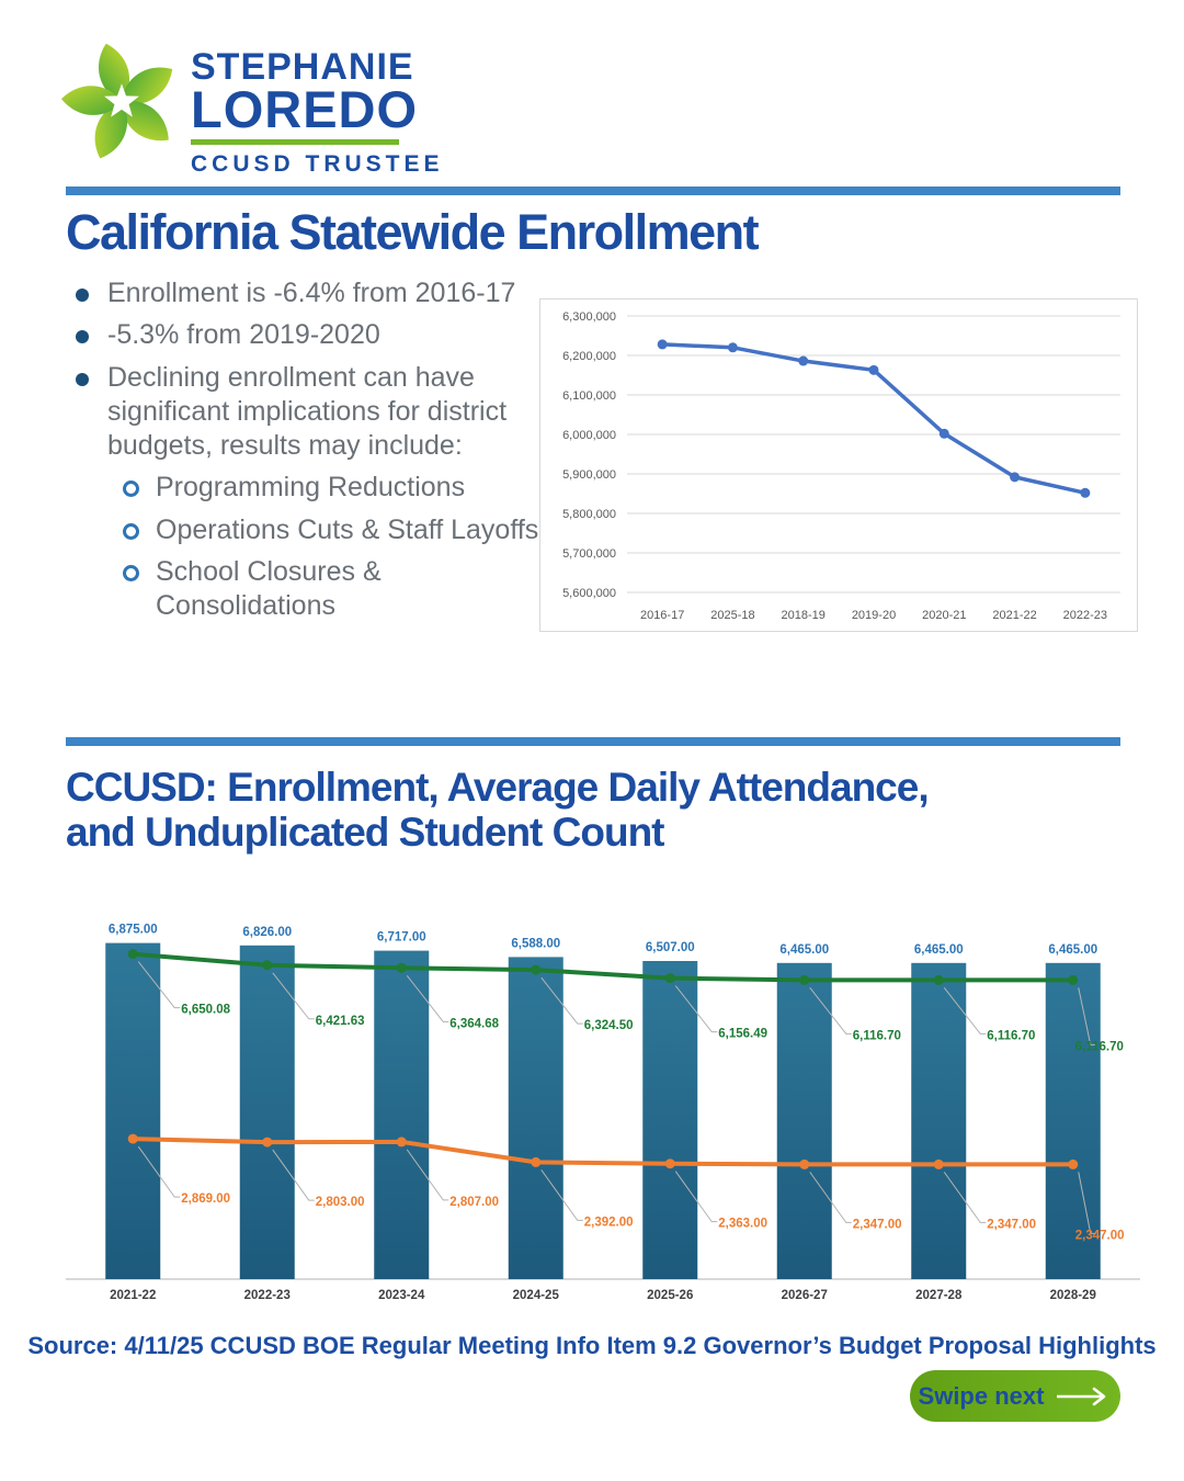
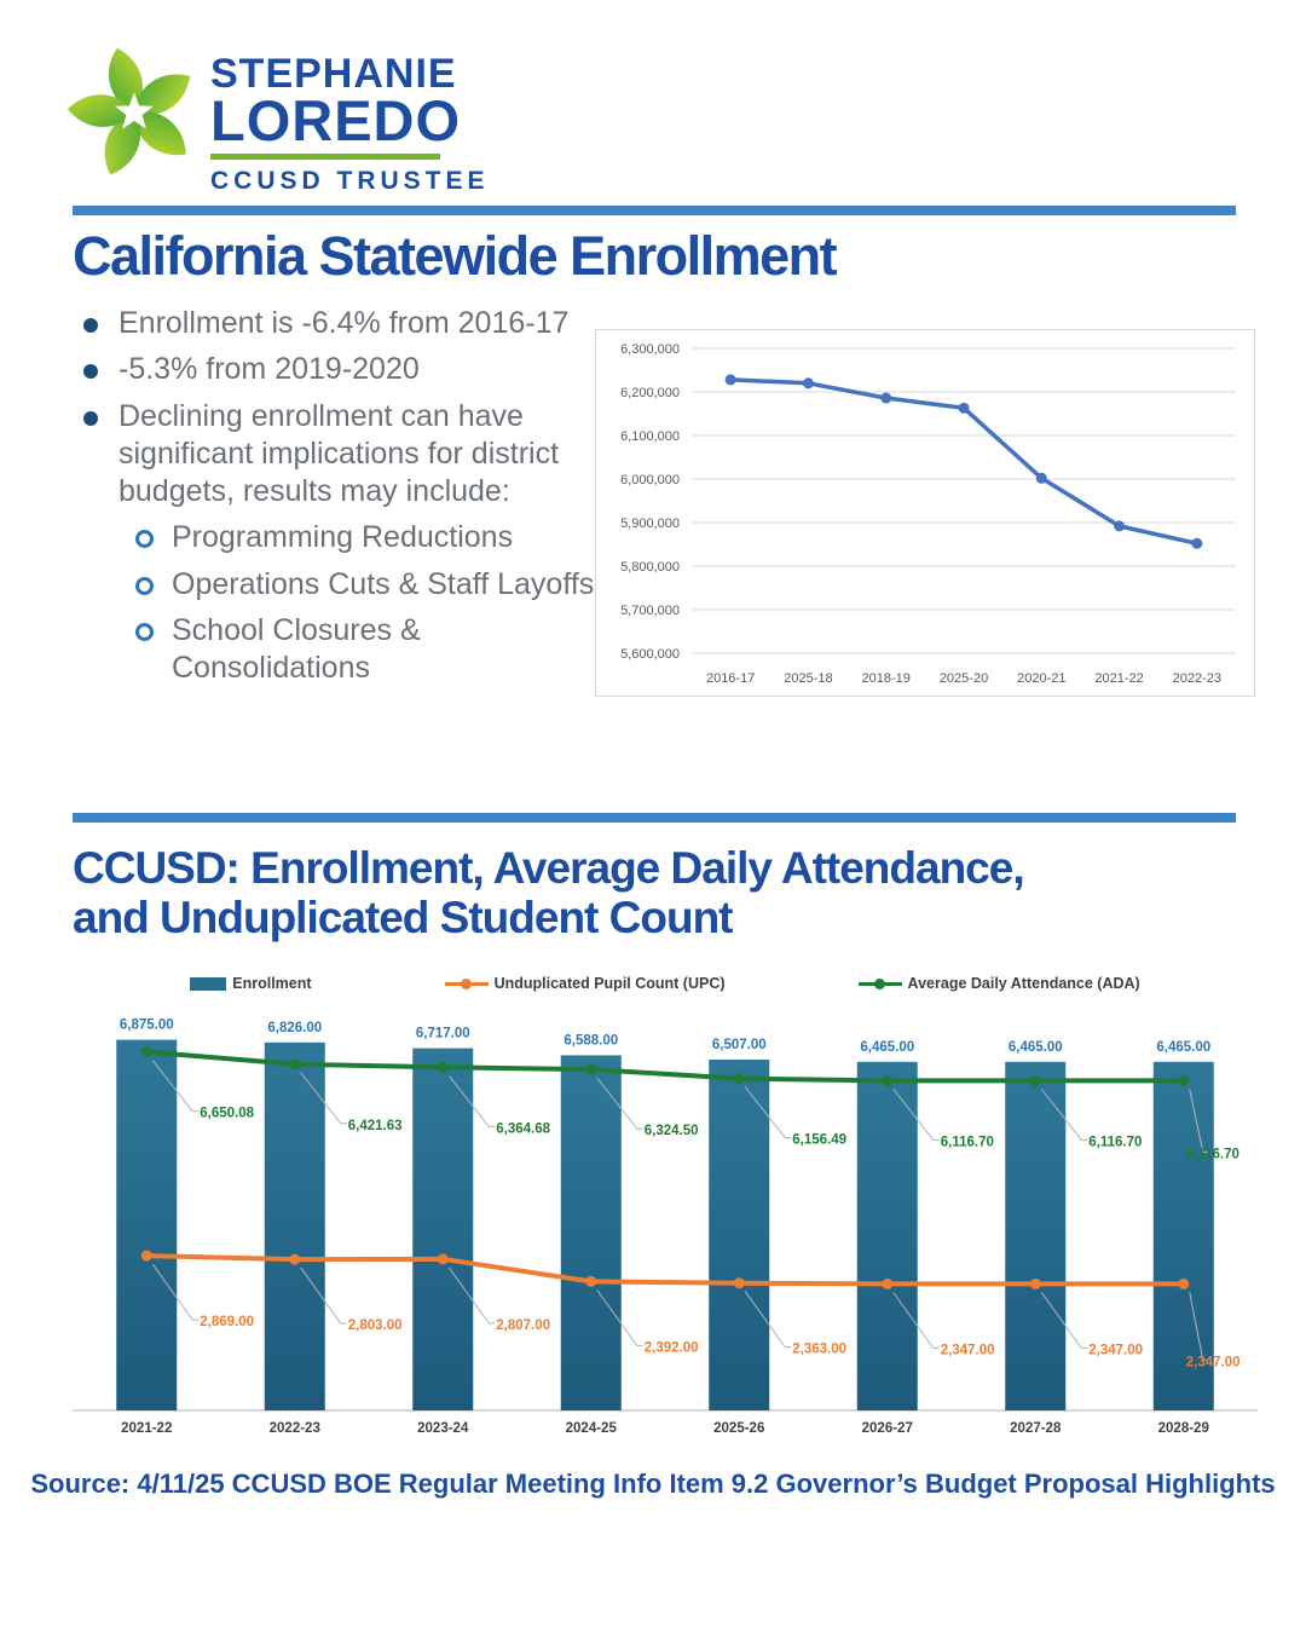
  STEPHANIE
  LOREDO
  CCUSD TRUSTEE
  California Statewide Enrollment
  Enrollment is -6.4% from 2016-17
  -5.3% from 2019-2020
  Declining enrollment can have significant implications for district budgets, results may include:
  Programming Reductions
  Operations Cuts & Staff Layoffs
  School Closures & Consolidations
  5,600,000
  5,700,000
  5,800,000
  5,900,000
  6,000,000
  6,100,000
  6,200,000
  6,300,000
  2016-17
  2025-18
  2018-19
- 2019-20
+ 2025-20
  2020-21
  2021-22
  2022-23
  CCUSD: Enrollment, Average Daily Attendance,
  and Unduplicated Student Count
+ Enrollment
+ Unduplicated Pupil Count (UPC)
+ Average Daily Attendance (ADA)
  2021-22
  2022-23
  2023-24
  2024-25
  2025-26
  2026-27
  2027-28
  2028-29
  2,869.00
  2,803.00
  2,807.00
  2,392.00
  2,363.00
  2,347.00
  2,347.00
  2,347.00
  6,650.08
  6,421.63
  6,364.68
  6,324.50
  6,156.49
  6,116.70
  6,116.70
  6,116.70
  6,875.00
  6,826.00
  6,717.00
  6,588.00
  6,507.00
  6,465.00
  6,465.00
  6,465.00
  Source: 4/11/25 CCUSD BOE Regular Meeting Info Item 9.2 Governor’s Budget Proposal Highlights
- Swipe next
